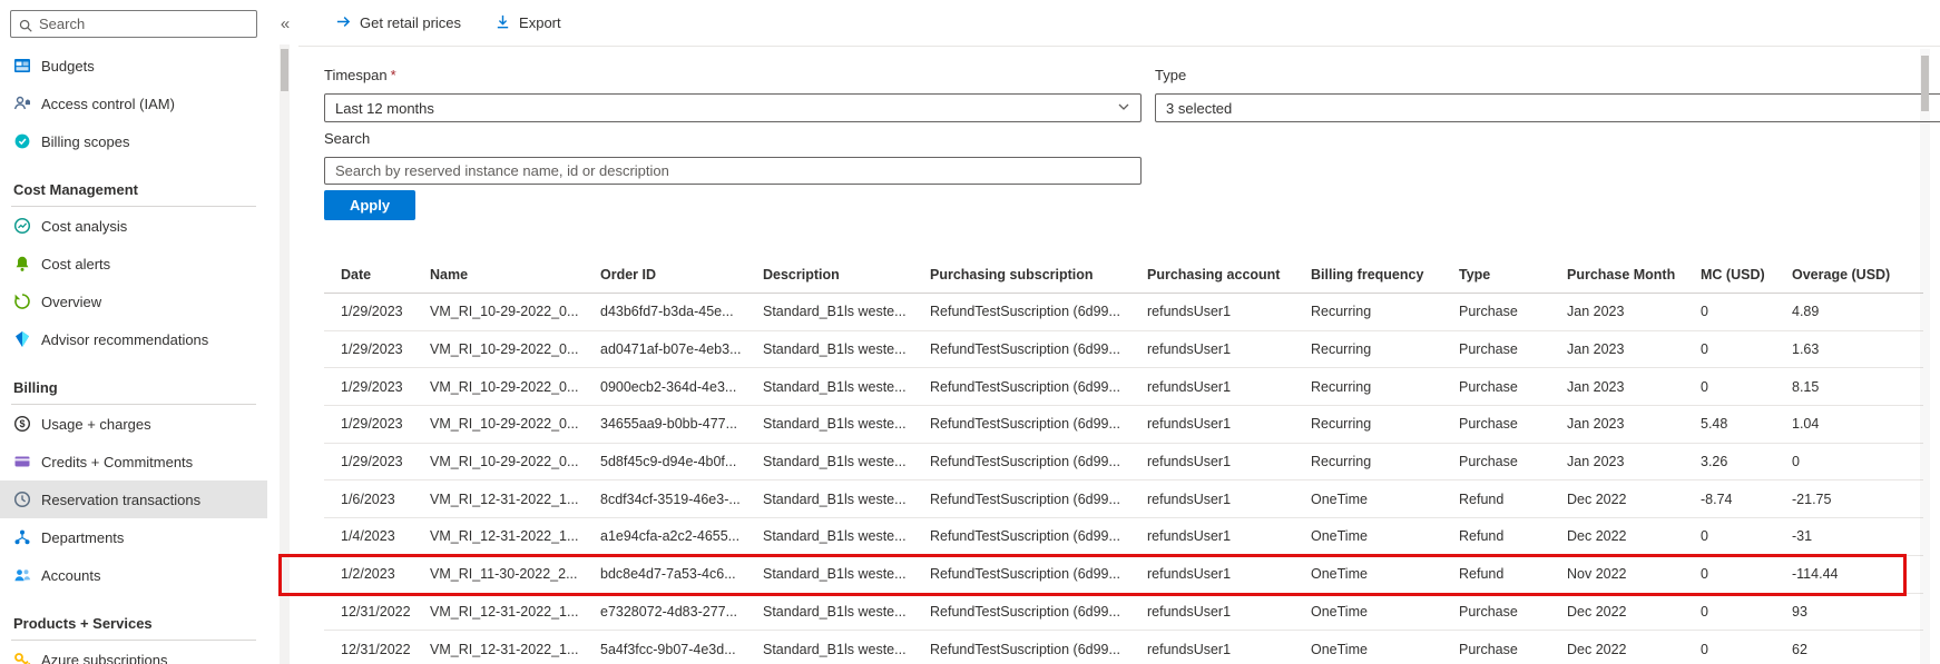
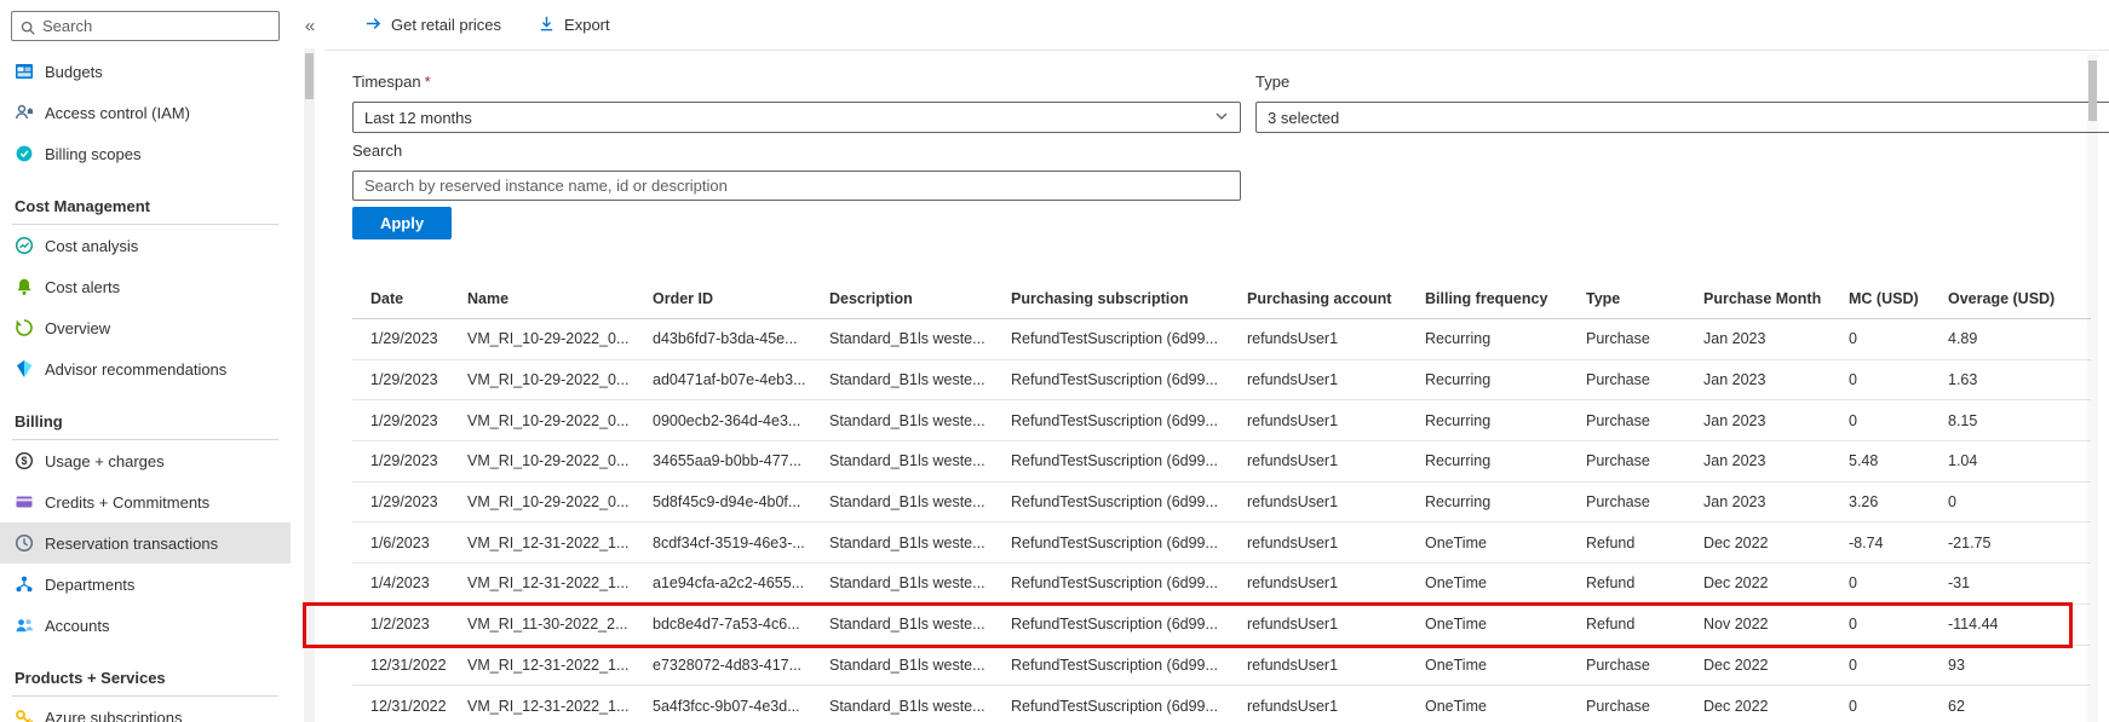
  Search
  Budgets
  Access control (IAM)
  Billing scopes
  Cost Management
  Cost analysis
  Cost alerts
  Overview
  Advisor recommendations
  Billing
  $
  Usage + charges
  Credits + Commitments
  Reservation transactions
  Departments
  Accounts
  Products + Services
  Azure subscriptions
  «
  Get retail prices
  Export
  Timespan *
  Last 12 months
  Type
  3 selected
  Search
  Search by reserved instance name, id or description
  Apply
  Date
  Name
  Order ID
  Description
  Purchasing subscription
  Purchasing account
  Billing frequency
  Type
  Purchase Month
  MC (USD)
  Overage (USD)
  1/29/2023
  VM_RI_10-29-2022_0...
  d43b6fd7-b3da-45e...
  Standard_B1ls weste...
  RefundTestSuscription (6d99...
  refundsUser1
  Recurring
  Purchase
  Jan 2023
  0
  4.89
  1/29/2023
  VM_RI_10-29-2022_0...
  ad0471af-b07e-4eb3...
  Standard_B1ls weste...
  RefundTestSuscription (6d99...
  refundsUser1
  Recurring
  Purchase
  Jan 2023
  0
  1.63
  1/29/2023
  VM_RI_10-29-2022_0...
  0900ecb2-364d-4e3...
  Standard_B1ls weste...
  RefundTestSuscription (6d99...
  refundsUser1
  Recurring
  Purchase
  Jan 2023
  0
  8.15
  1/29/2023
  VM_RI_10-29-2022_0...
  34655aa9-b0bb-477...
  Standard_B1ls weste...
  RefundTestSuscription (6d99...
  refundsUser1
  Recurring
  Purchase
  Jan 2023
  5.48
  1.04
  1/29/2023
  VM_RI_10-29-2022_0...
  5d8f45c9-d94e-4b0f...
  Standard_B1ls weste...
  RefundTestSuscription (6d99...
  refundsUser1
  Recurring
  Purchase
  Jan 2023
  3.26
  0
  1/6/2023
  VM_RI_12-31-2022_1...
  8cdf34cf-3519-46e3-...
  Standard_B1ls weste...
  RefundTestSuscription (6d99...
  refundsUser1
  OneTime
  Refund
  Dec 2022
  -8.74
  -21.75
  1/4/2023
  VM_RI_12-31-2022_1...
  a1e94cfa-a2c2-4655...
  Standard_B1ls weste...
  RefundTestSuscription (6d99...
  refundsUser1
  OneTime
  Refund
  Dec 2022
  0
  -31
  1/2/2023
  VM_RI_11-30-2022_2...
  bdc8e4d7-7a53-4c6...
  Standard_B1ls weste...
  RefundTestSuscription (6d99...
  refundsUser1
  OneTime
  Refund
  Nov 2022
  0
  -114.44
  12/31/2022
  VM_RI_12-31-2022_1...
- e7328072-4d83-277...
+ e7328072-4d83-417...
  Standard_B1ls weste...
  RefundTestSuscription (6d99...
  refundsUser1
  OneTime
  Purchase
  Dec 2022
  0
  93
  12/31/2022
  VM_RI_12-31-2022_1...
  5a4f3fcc-9b07-4e3d...
  Standard_B1ls weste...
  RefundTestSuscription (6d99...
  refundsUser1
  OneTime
  Purchase
  Dec 2022
  0
  62
